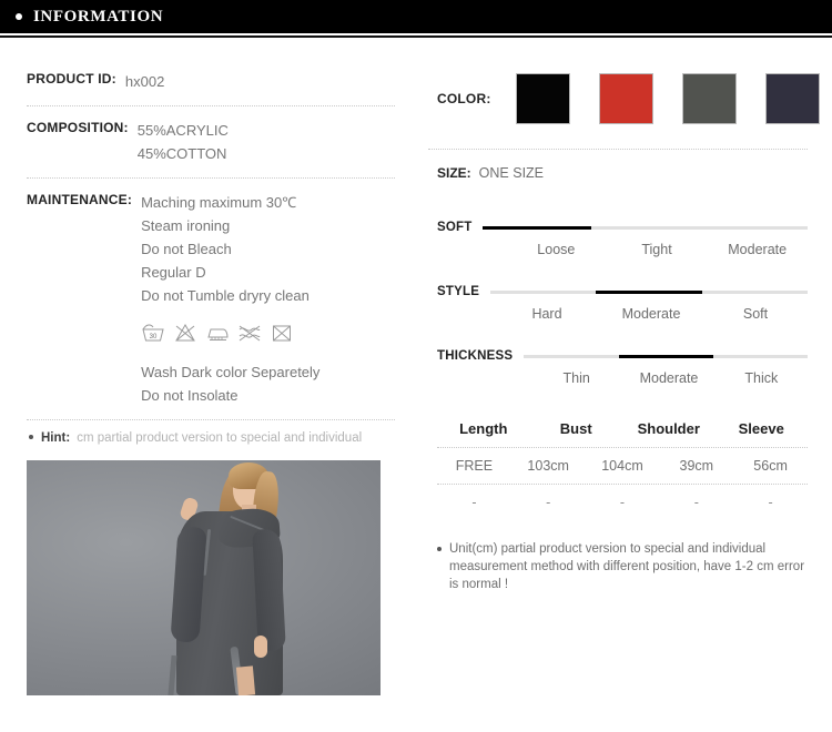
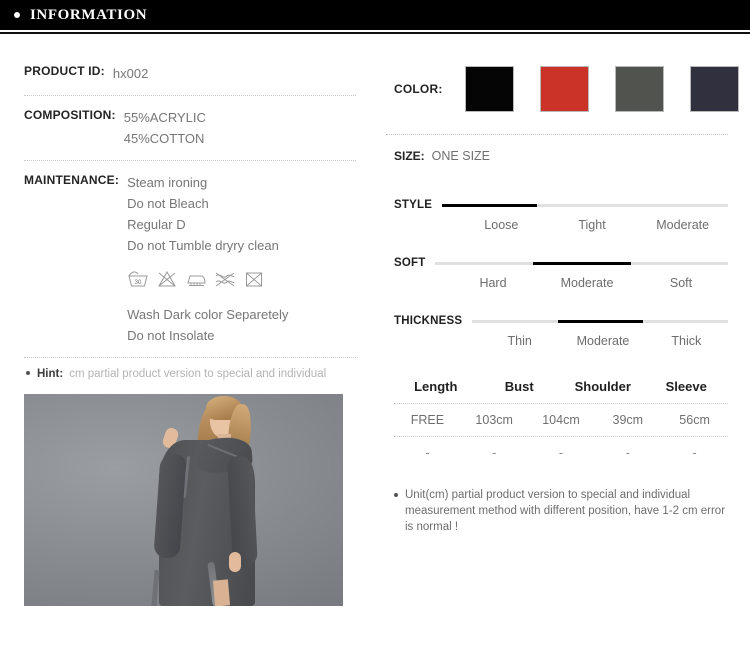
  INFORMATION
  PRODUCT ID:
  hx002
  COMPOSITION:
  55%ACRYLIC
  45%COTTON
  MAINTENANCE:
- Maching maximum 30℃
  Steam ironing
  Do not Bleach
  Regular D
  Do not Tumble dryry clean
  Wash Dark color Separetely
  Do not Insolate
  Hint:
  cm partial product version to special and individual
  COLOR:
  SIZE:
  ONE SIZE
- SOFT
+ STYLE
  Loose
  Tight
  Moderate
- STYLE
+ SOFT
  Hard
  Moderate
  Soft
  THICKNESS
  Thin
  Moderate
  Thick
  Length
  Bust
  Shoulder
  Sleeve
  FREE
  103cm
  104cm
  39cm
  56cm
  -
  -
  -
  -
  -
  Unit(cm) partial product version to special and individual measurement method with different position, have 1-2 cm error is normal !
